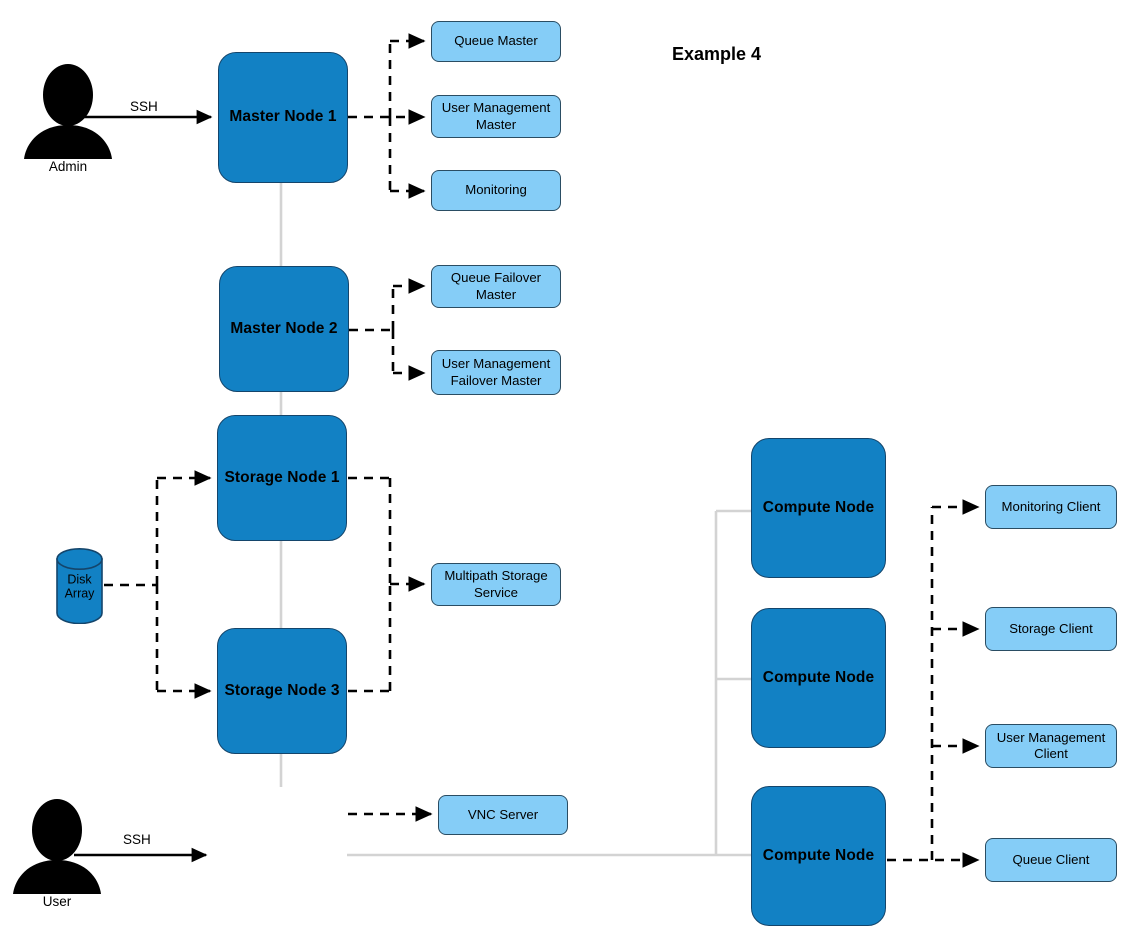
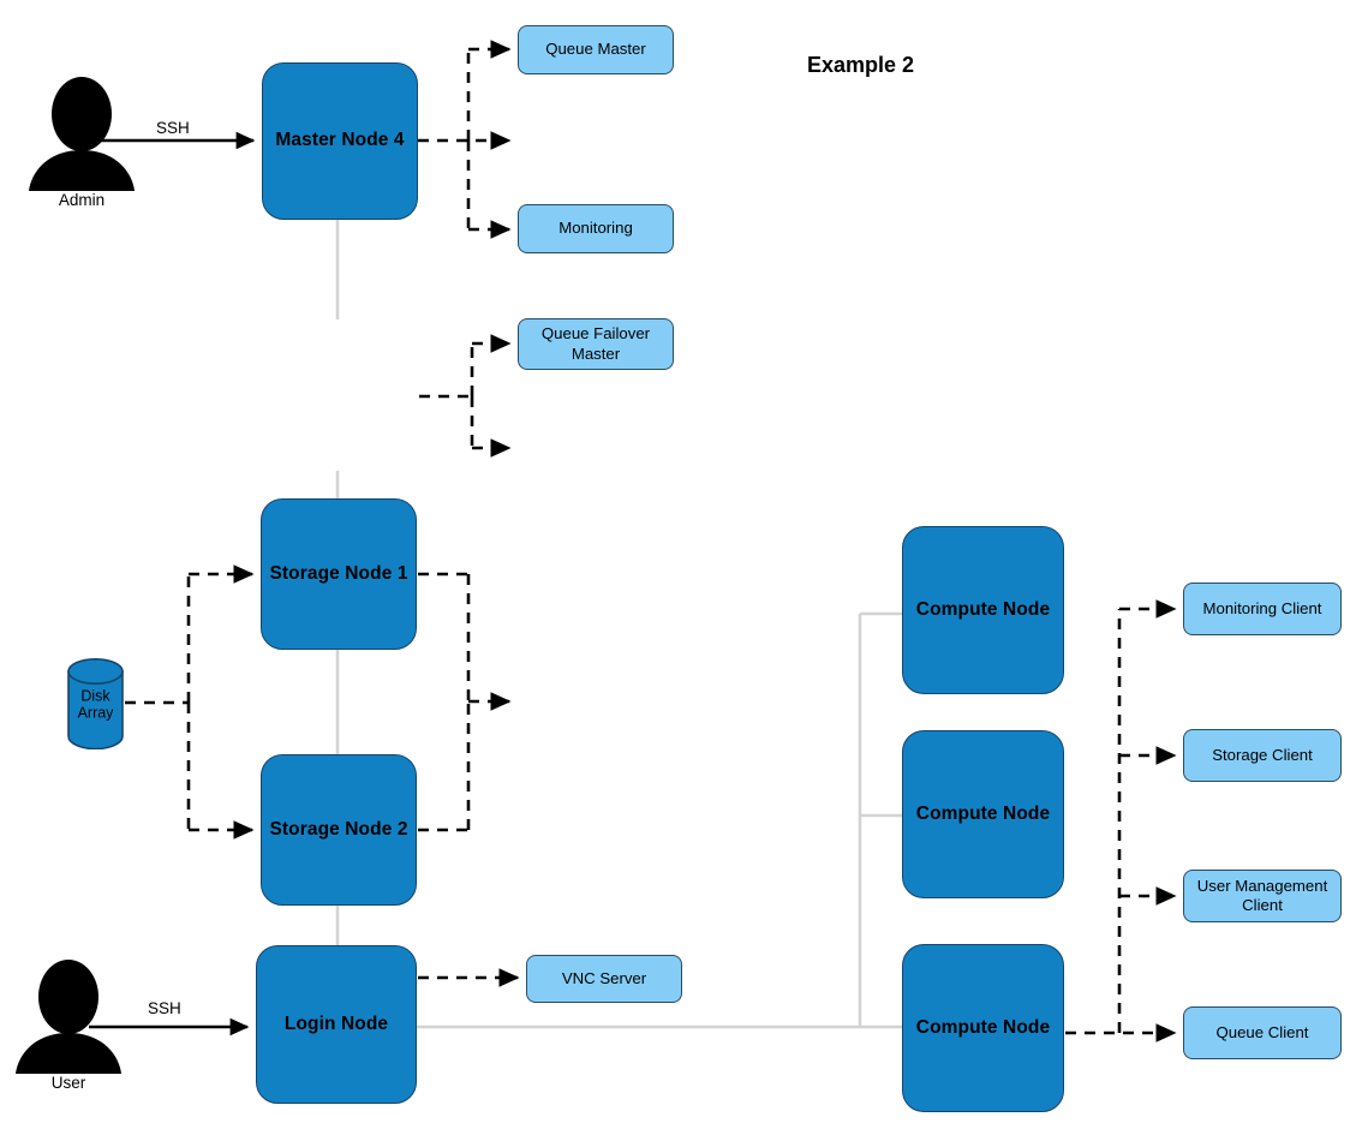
- Example 4
+ Example 2
  Admin
  User
  Disk
  Array
- Master Node 1
+ Master Node 4
- Master Node 2
  Storage Node 1
- Storage Node 3
+ Storage Node 2
+ Login Node
  Compute Node
  Compute Node
  Compute Node
  Queue Master
- User Management Master
  Monitoring
  Queue Failover Master
- User Management Failover Master
- Multipath Storage Service
  VNC Server
  Monitoring Client
  Storage Client
  User Management Client
  Queue Client
  SSH
  SSH
